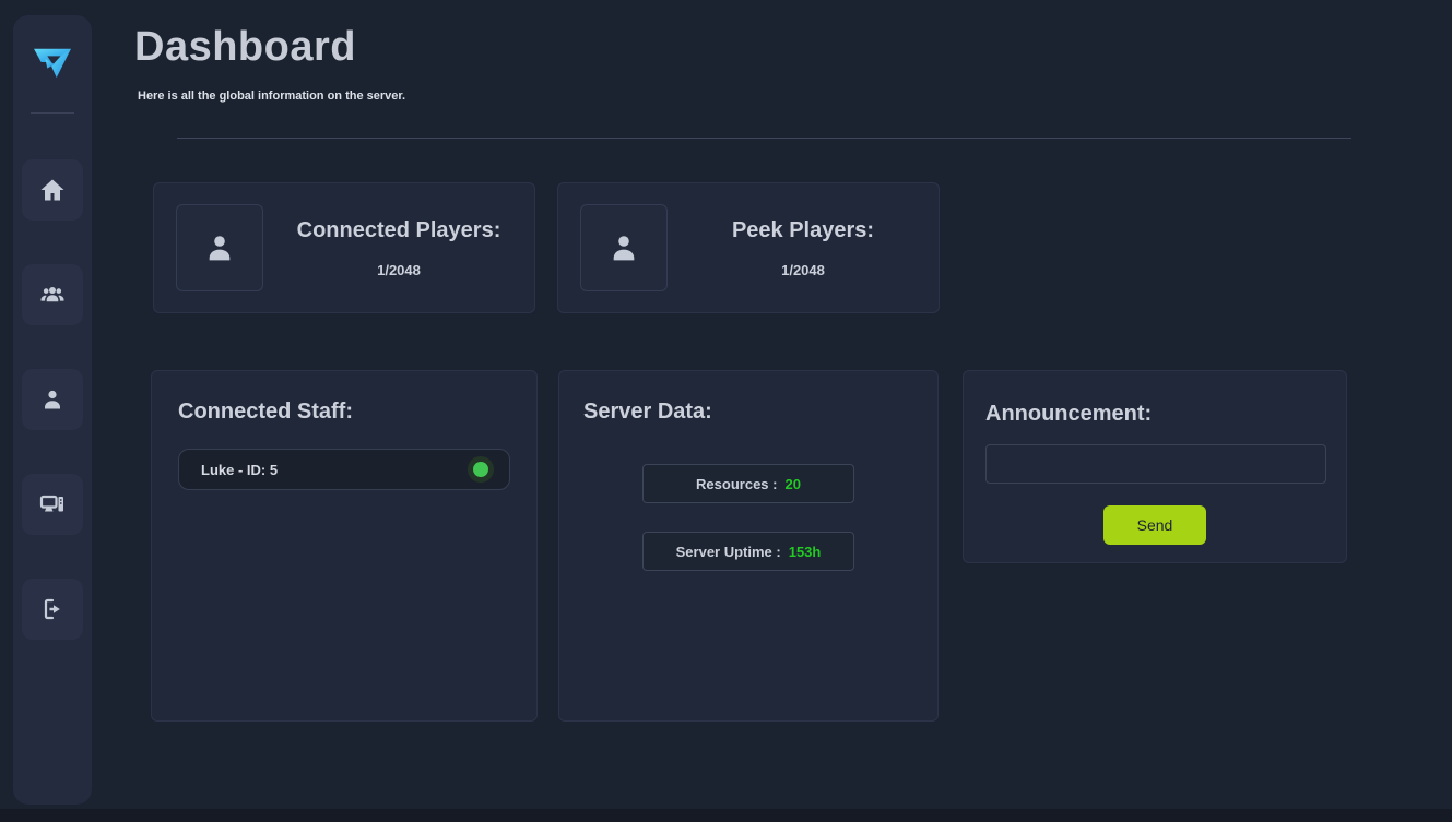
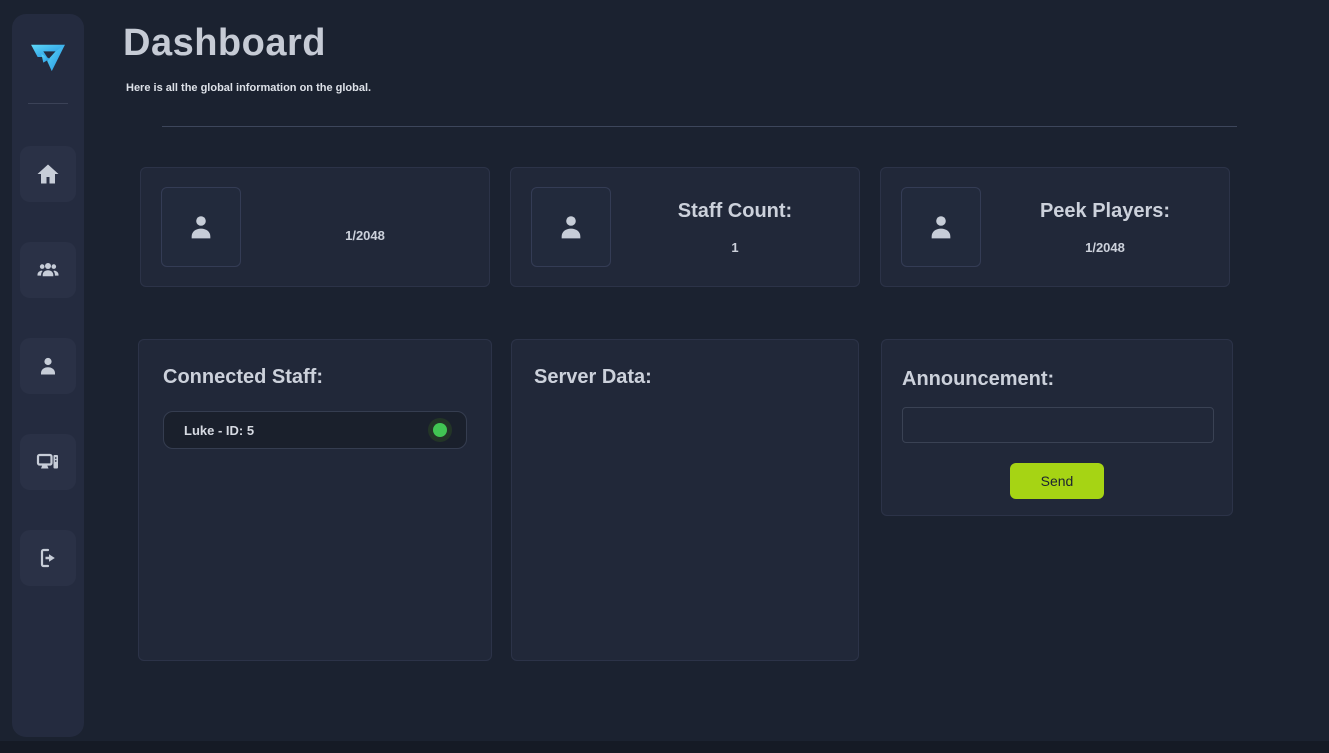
  Dashboard
- Here is all the global information on the server.
+ Here is all the global information on the global.
- Connected Players:
  1/2048
+ Staff Count:
+ 1
  Peek Players:
  1/2048
  Connected Staff:
  Luke - ID: 5
  Server Data:
- Resources :
- 20
- Server Uptime :
- 153h
  Announcement:
  Send
